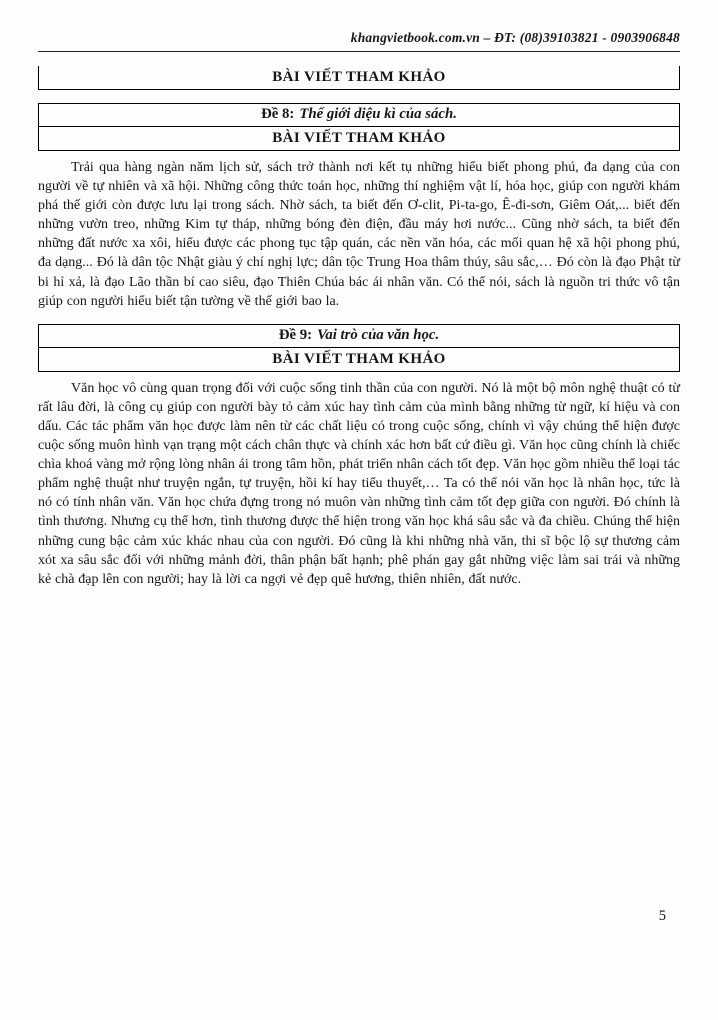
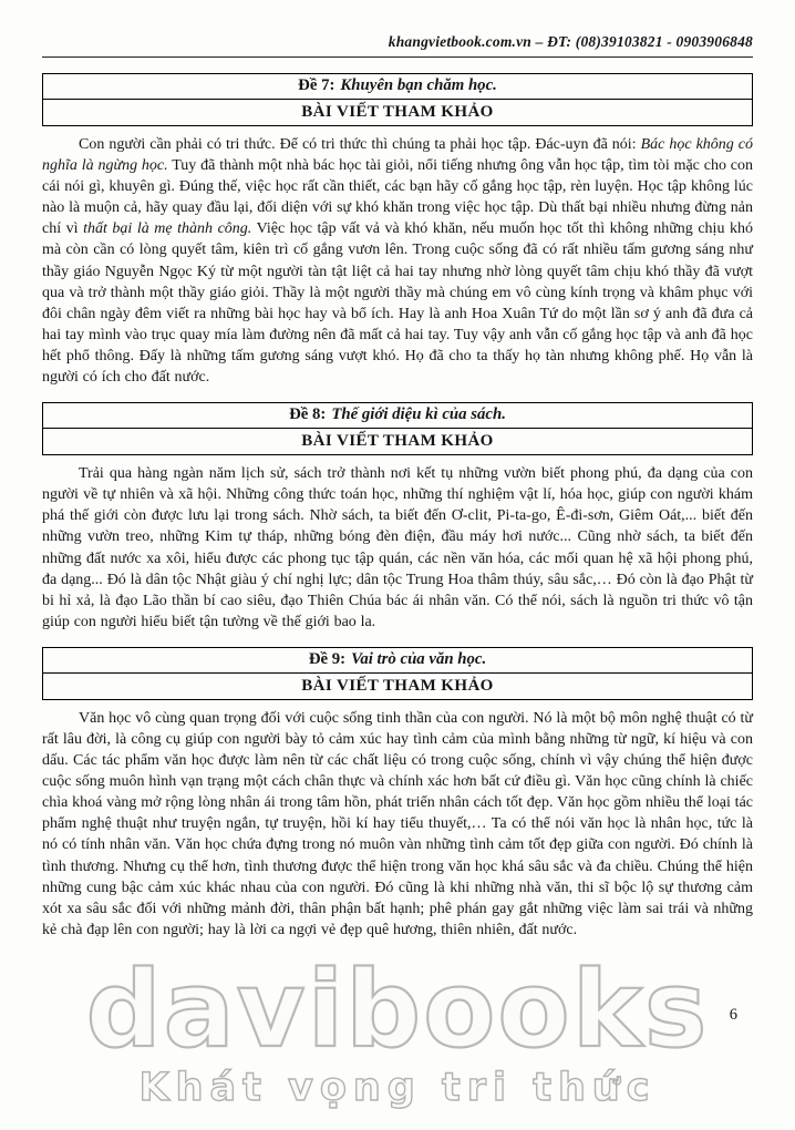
  khangvietbook.com.vn – ĐT: (08)39103821 - 0903906848
+ Đề 7: Khuyên bạn chăm học.
  BÀI VIẾT THAM KHẢO
+ Con người cần phải có tri thức. Để có tri thức thì chúng ta phải học tập. Đác-uyn đã nói: Bác học không có nghĩa là ngừng học. Tuy đã thành một nhà bác học tài giỏi, nổi tiếng nhưng ông vẫn học tập, tìm tòi mặc cho con cái nói gì, khuyên gì. Đúng thế, việc học rất cần thiết, các bạn hãy cố gắng học tập, rèn luyện. Học tập không lúc nào là muộn cả, hãy quay đầu lại, đối diện với sự khó khăn trong việc học tập. Dù thất bại nhiều nhưng đừng nản chí vì thất bại là mẹ thành công. Việc học tập vất vả và khó khăn, nếu muốn học tốt thì không những chịu khó mà còn cần có lòng quyết tâm, kiên trì cố gắng vươn lên. Trong cuộc sống đã có rất nhiều tấm gương sáng như thầy giáo Nguyễn Ngọc Ký từ một người tàn tật liệt cả hai tay nhưng nhờ lòng quyết tâm chịu khó thầy đã vượt qua và trở thành một thầy giáo giỏi. Thầy là một người thầy mà chúng em vô cùng kính trọng và khâm phục với đôi chân ngày đêm viết ra những bài học hay và bổ ích. Hay là anh Hoa Xuân Tứ do một lần sơ ý anh đã đưa cả hai tay mình vào trục quay mía làm đường nên đã mất cả hai tay. Tuy vậy anh vẫn cố gắng học tập và anh đã học hết phổ thông. Đấy là những tấm gương sáng vượt khó. Họ đã cho ta thấy họ tàn nhưng không phế. Họ vẫn là người có ích cho đất nước.
  Đề 8: Thế giới diệu kì của sách.
  BÀI VIẾT THAM KHẢO
- Trải qua hàng ngàn năm lịch sử, sách trở thành nơi kết tụ những hiểu biết phong phú, đa dạng của con người về tự nhiên và xã hội. Những công thức toán học, những thí nghiệm vật lí, hóa học, giúp con người khám phá thế giới còn được lưu lại trong sách. Nhờ sách, ta biết đến Ơ-clit, Pi-ta-go, Ê-đi-sơn, Giêm Oát,... biết đến những vườn treo, những Kim tự tháp, những bóng đèn điện, đầu máy hơi nước... Cũng nhờ sách, ta biết đến những đất nước xa xôi, hiểu được các phong tục tập quán, các nền văn hóa, các mối quan hệ xã hội phong phú, đa dạng... Đó là dân tộc Nhật giàu ý chí nghị lực; dân tộc Trung Hoa thâm thúy, sâu sắc,… Đó còn là đạo Phật từ bi hỉ xả, là đạo Lão thần bí cao siêu, đạo Thiên Chúa bác ái nhân văn. Có thể nói, sách là nguồn tri thức vô tận giúp con người hiểu biết tận tường về thế giới bao la.
+ Trải qua hàng ngàn năm lịch sử, sách trở thành nơi kết tụ những vườn biết phong phú, đa dạng của con người về tự nhiên và xã hội. Những công thức toán học, những thí nghiệm vật lí, hóa học, giúp con người khám phá thế giới còn được lưu lại trong sách. Nhờ sách, ta biết đến Ơ-clit, Pi-ta-go, Ê-đi-sơn, Giêm Oát,... biết đến những vườn treo, những Kim tự tháp, những bóng đèn điện, đầu máy hơi nước... Cũng nhờ sách, ta biết đến những đất nước xa xôi, hiểu được các phong tục tập quán, các nền văn hóa, các mối quan hệ xã hội phong phú, đa dạng... Đó là dân tộc Nhật giàu ý chí nghị lực; dân tộc Trung Hoa thâm thúy, sâu sắc,… Đó còn là đạo Phật từ bi hỉ xả, là đạo Lão thần bí cao siêu, đạo Thiên Chúa bác ái nhân văn. Có thể nói, sách là nguồn tri thức vô tận giúp con người hiểu biết tận tường về thế giới bao la.
  Đề 9: Vai trò của văn học.
  BÀI VIẾT THAM KHẢO
  Văn học vô cùng quan trọng đối với cuộc sống tinh thần của con người. Nó là một bộ môn nghệ thuật có từ rất lâu đời, là công cụ giúp con người bày tỏ cảm xúc hay tình cảm của mình bằng những từ ngữ, kí hiệu và con dấu. Các tác phẩm văn học được làm nên từ các chất liệu có trong cuộc sống, chính vì vậy chúng thể hiện được cuộc sống muôn hình vạn trạng một cách chân thực và chính xác hơn bất cứ điều gì. Văn học cũng chính là chiếc chìa khoá vàng mở rộng lòng nhân ái trong tâm hồn, phát triển nhân cách tốt đẹp. Văn học gồm nhiều thể loại tác phẩm nghệ thuật như truyện ngắn, tự truyện, hồi kí hay tiểu thuyết,… Ta có thể nói văn học là nhân học, tức là nó có tính nhân văn. Văn học chứa đựng trong nó muôn vàn những tình cảm tốt đẹp giữa con người. Đó chính là tình thương. Nhưng cụ thể hơn, tình thương được thể hiện trong văn học khá sâu sắc và đa chiều. Chúng thể hiện những cung bậc cảm xúc khác nhau của con người. Đó cũng là khi những nhà văn, thi sĩ bộc lộ sự thương cảm xót xa sâu sắc đối với những mảnh đời, thân phận bất hạnh; phê phán gay gắt những việc làm sai trái và những kẻ chà đạp lên con người; hay là lời ca ngợi vẻ đẹp quê hương, thiên nhiên, đất nước.
- 5
+ 6
+ davibooks
+ Khát vọng tri thức
